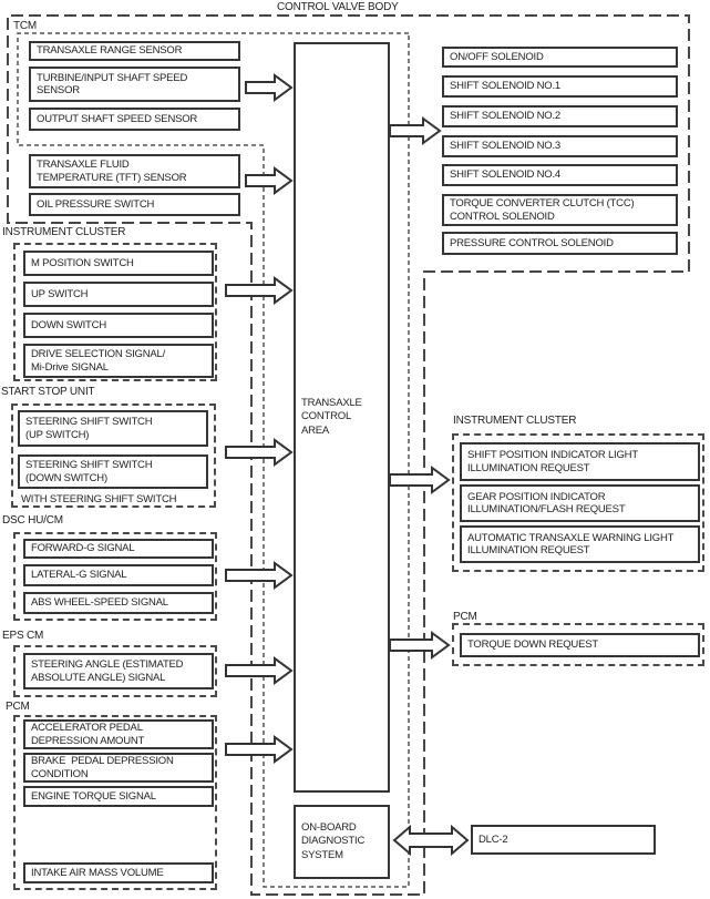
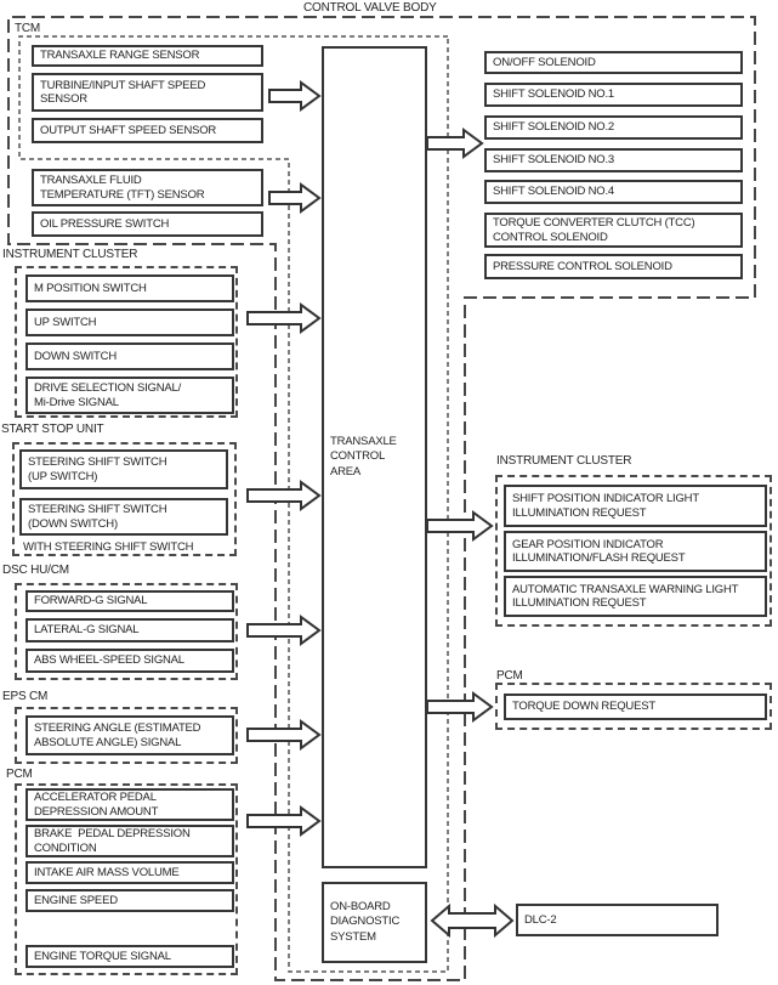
  CONTROL VALVE BODY
  TCM
  INSTRUMENT CLUSTER
  START STOP UNIT
  DSC HU/CM
  EPS CM
  PCM
  INSTRUMENT CLUSTER
  PCM
  TRANSAXLE RANGE SENSOR
  TURBINE/INPUT SHAFT SPEED
  SENSOR
  OUTPUT SHAFT SPEED SENSOR
  TRANSAXLE FLUID
  TEMPERATURE (TFT) SENSOR
  OIL PRESSURE SWITCH
  M POSITION SWITCH
  UP SWITCH
  DOWN SWITCH
  DRIVE SELECTION SIGNAL/
  Mi-Drive SIGNAL
  STEERING SHIFT SWITCH
  (UP SWITCH)
  STEERING SHIFT SWITCH
  (DOWN SWITCH)
  WITH STEERING SHIFT SWITCH
  FORWARD-G SIGNAL
  LATERAL-G SIGNAL
  ABS WHEEL-SPEED SIGNAL
  STEERING ANGLE (ESTIMATED
  ABSOLUTE ANGLE) SIGNAL
  ACCELERATOR PEDAL
  DEPRESSION AMOUNT
  BRAKE PEDAL DEPRESSION
  CONDITION
- ENGINE TORQUE SIGNAL
+ INTAKE AIR MASS VOLUME
+ ENGINE SPEED
- INTAKE AIR MASS VOLUME
+ ENGINE TORQUE SIGNAL
  TRANSAXLE
  CONTROL
  AREA
  ON-BOARD
  DIAGNOSTIC
  SYSTEM
  ON/OFF SOLENOID
  SHIFT SOLENOID NO.1
  SHIFT SOLENOID NO.2
  SHIFT SOLENOID NO.3
  SHIFT SOLENOID NO.4
  TORQUE CONVERTER CLUTCH (TCC)
  CONTROL SOLENOID
  PRESSURE CONTROL SOLENOID
  SHIFT POSITION INDICATOR LIGHT
  ILLUMINATION REQUEST
  GEAR POSITION INDICATOR
  ILLUMINATION/FLASH REQUEST
  AUTOMATIC TRANSAXLE WARNING LIGHT
  ILLUMINATION REQUEST
  TORQUE DOWN REQUEST
  DLC-2
